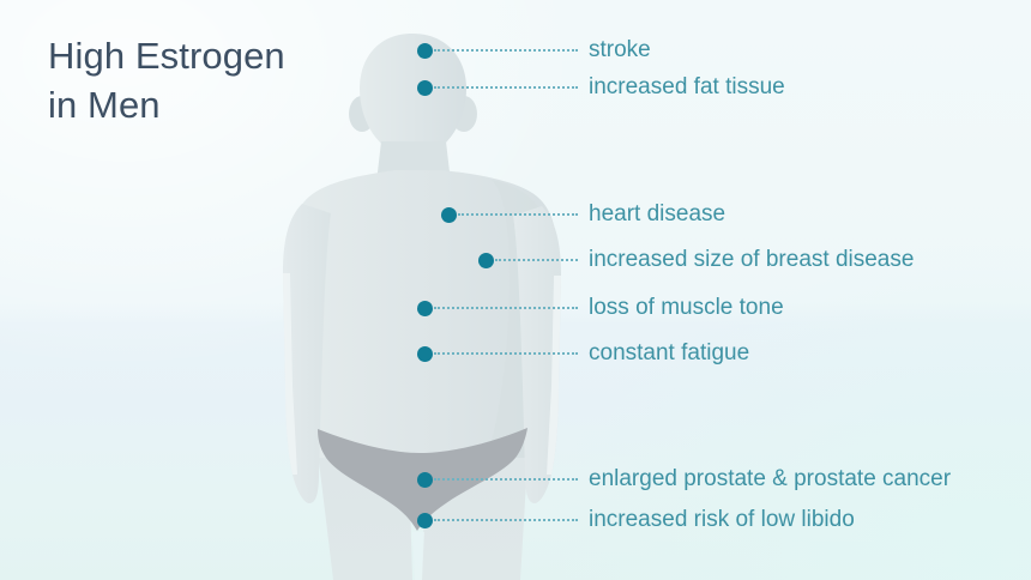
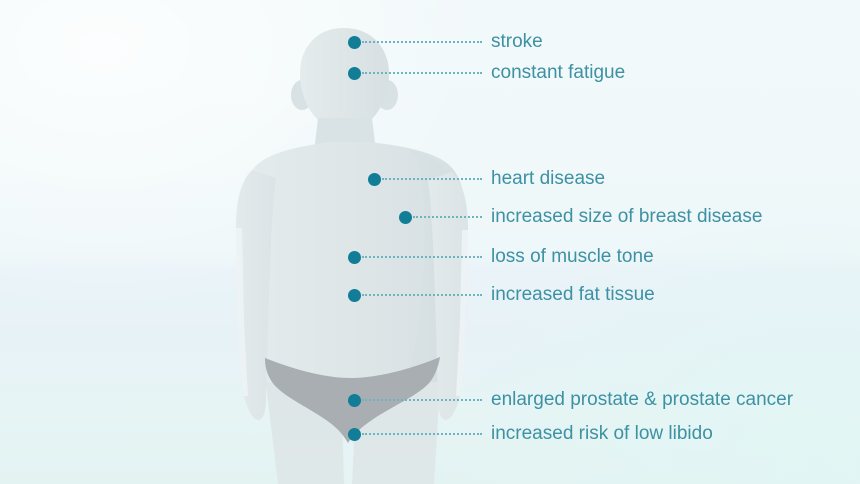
- High Estrogen
- in Men
  stroke
- increased fat tissue
+ constant fatigue
  heart disease
  increased size of breast disease
  loss of muscle tone
- constant fatigue
+ increased fat tissue
  enlarged prostate & prostate cancer
  increased risk of low libido
